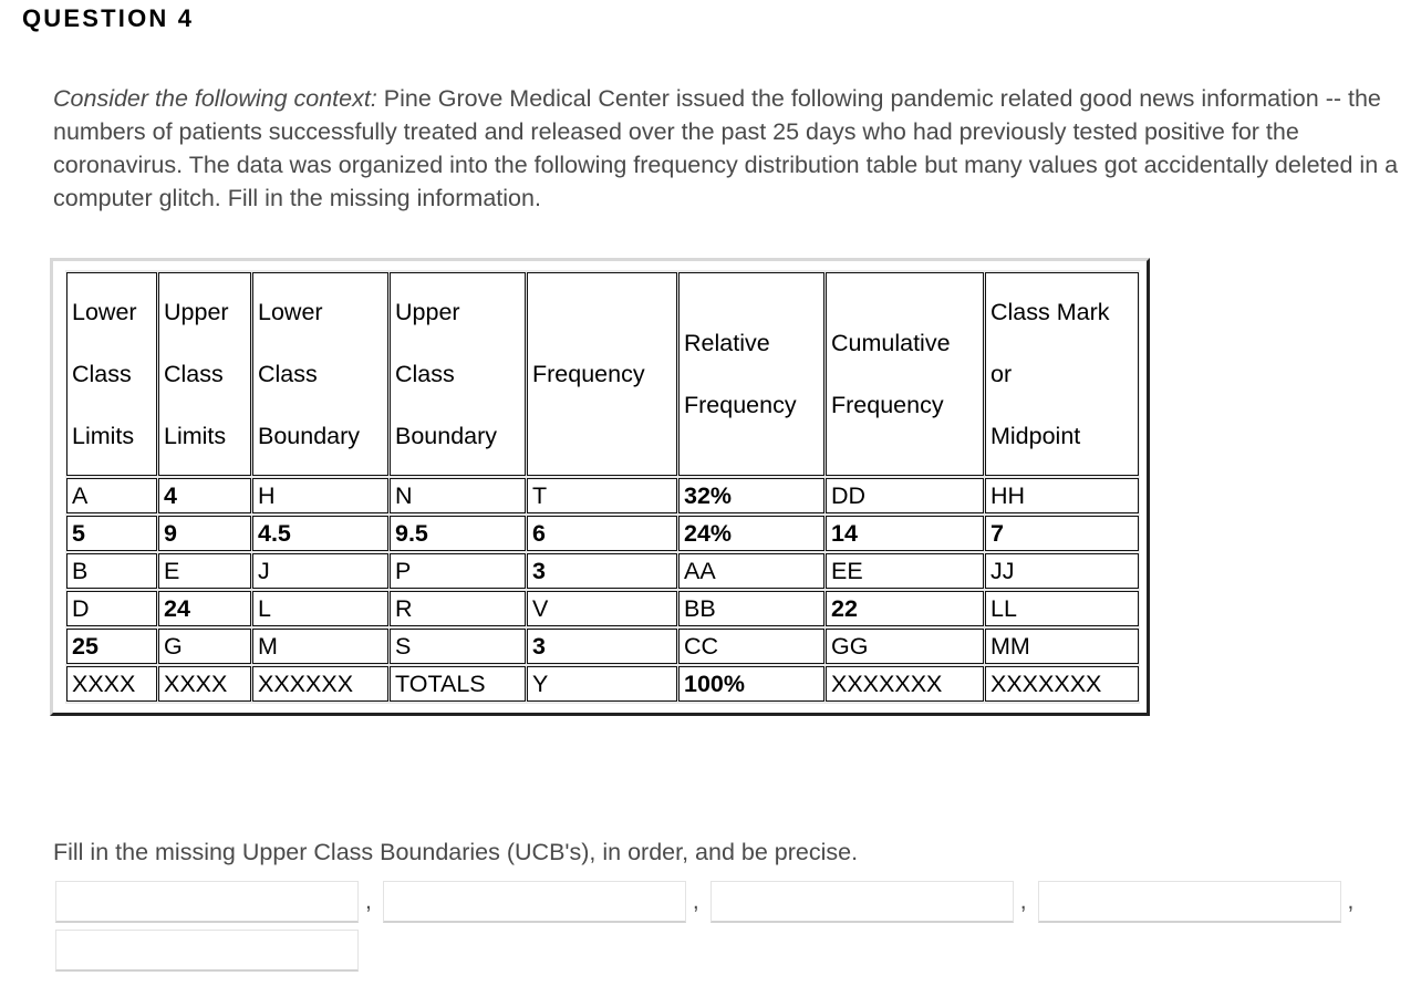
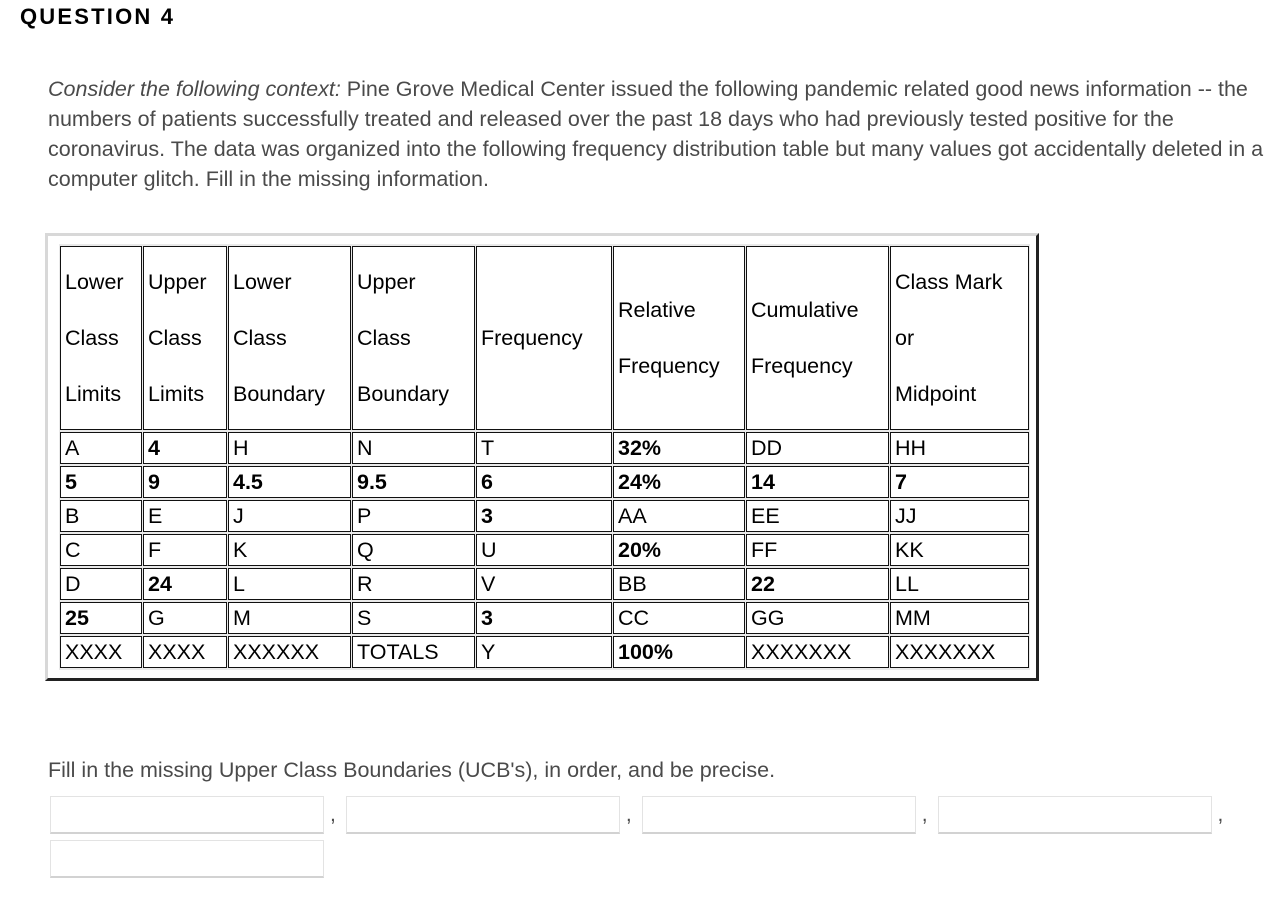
  QUESTION 4
- Consider the following context: Pine Grove Medical Center issued the following pandemic related good news information -- the numbers of patients successfully treated and released over the past 25 days who had previously tested positive for the coronavirus. The data was organized into the following frequency distribution table but many values got accidentally deleted in a computer glitch. Fill in the missing information.
+ Consider the following context: Pine Grove Medical Center issued the following pandemic related good news information -- the numbers of patients successfully treated and released over the past 18 days who had previously tested positive for the coronavirus. The data was organized into the following frequency distribution table but many values got accidentally deleted in a computer glitch. Fill in the missing information.
  LowerClassLimits	UpperClassLimits	LowerClassBoundary	UpperClassBoundary	Frequency	RelativeFrequency	CumulativeFrequency	Class MarkorMidpoint
  A	4	H	N	T	32%	DD	HH
  5	9	4.5	9.5	6	24%	14	7
  B	E	J	P	3	AA	EE	JJ
+ C	F	K	Q	U	20%	FF	KK
  D	24	L	R	V	BB	22	LL
  25	G	M	S	3	CC	GG	MM
  XXXX	XXXX	XXXXXX	TOTALS	Y	100%	XXXXXXX	XXXXXXX
  Fill in the missing Upper Class Boundaries (UCB's), in order, and be precise.
  ,
  ,
  ,
  ,
